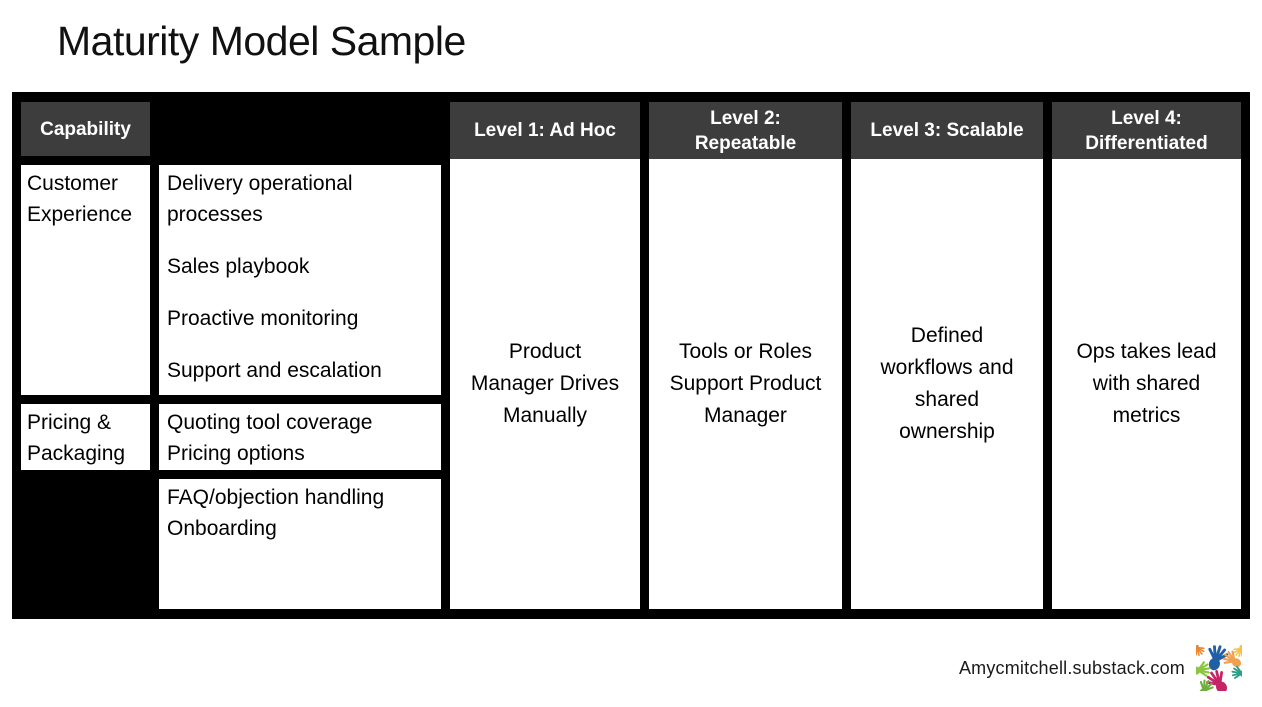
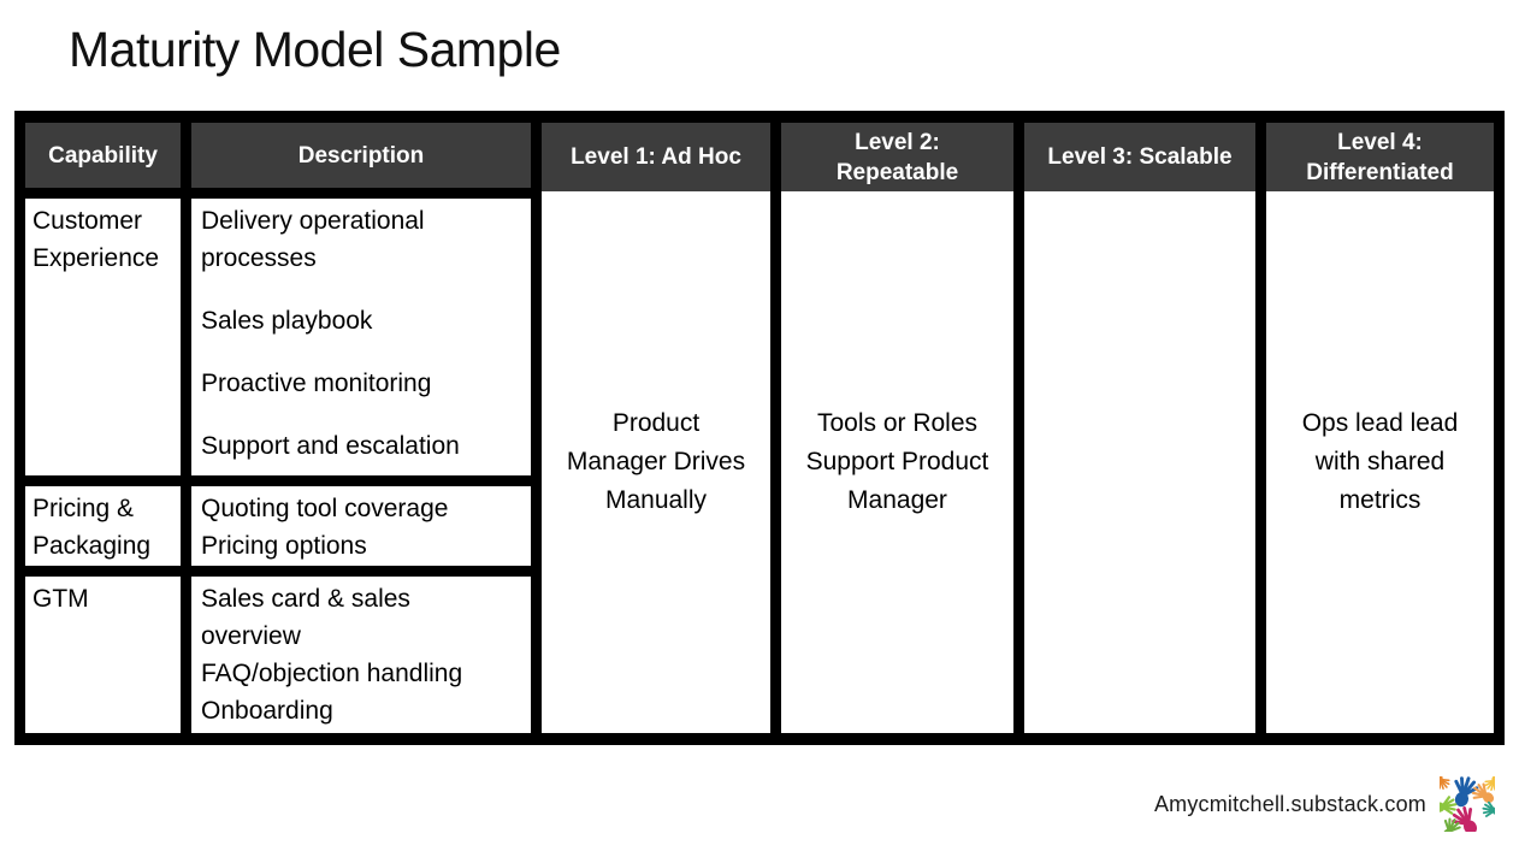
  Maturity Model Sample
  Capability
+ Description
  Level 1: Ad Hoc
  Product Manager Drives Manually
  Level 2:
  Repeatable
  Tools or Roles Support Product Manager
  Level 3: Scalable
- Defined workflows and shared ownership
  Level 4:
  Differentiated
- Ops takes lead with shared metrics
+ Ops lead lead with shared metrics
  Customer Experience
  Delivery operational processes
  Sales playbook
  Proactive monitoring
  Support and escalation
  Pricing & Packaging
  Quoting tool coverage
  Pricing options
+ GTM
+ Sales card & sales overview
  FAQ/objection handling
  Onboarding
  Amycmitchell.substack.com
